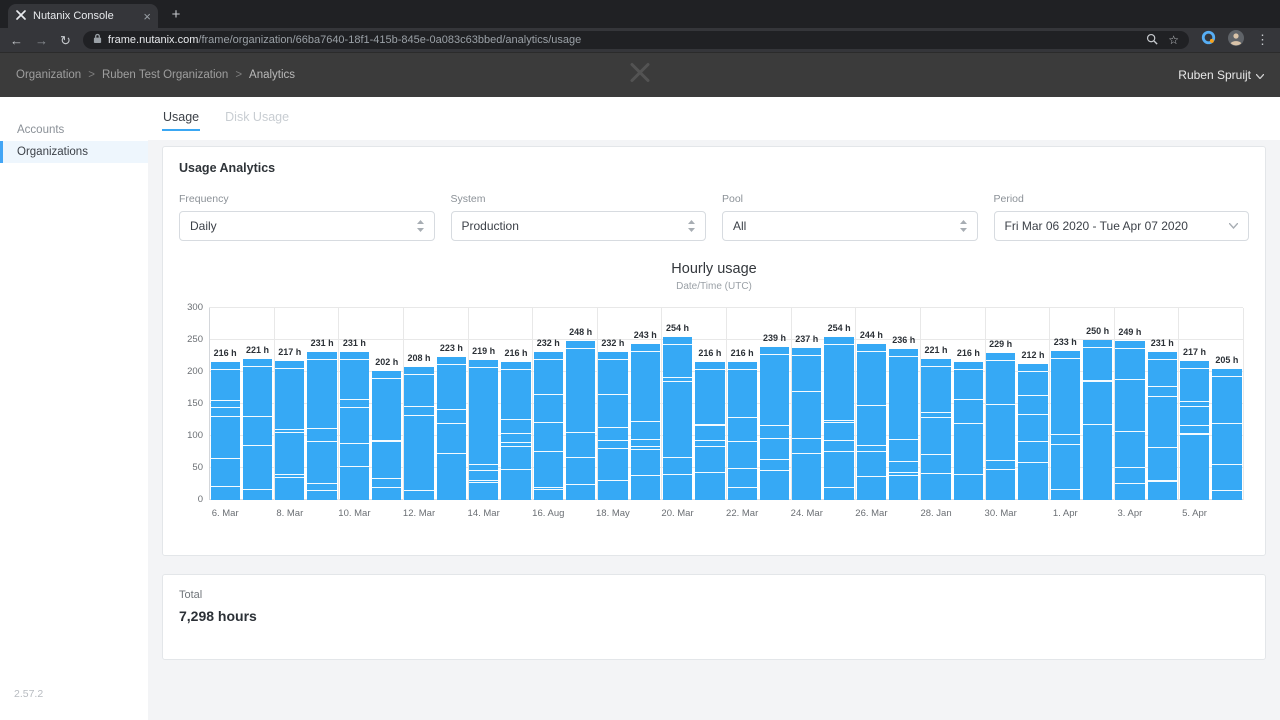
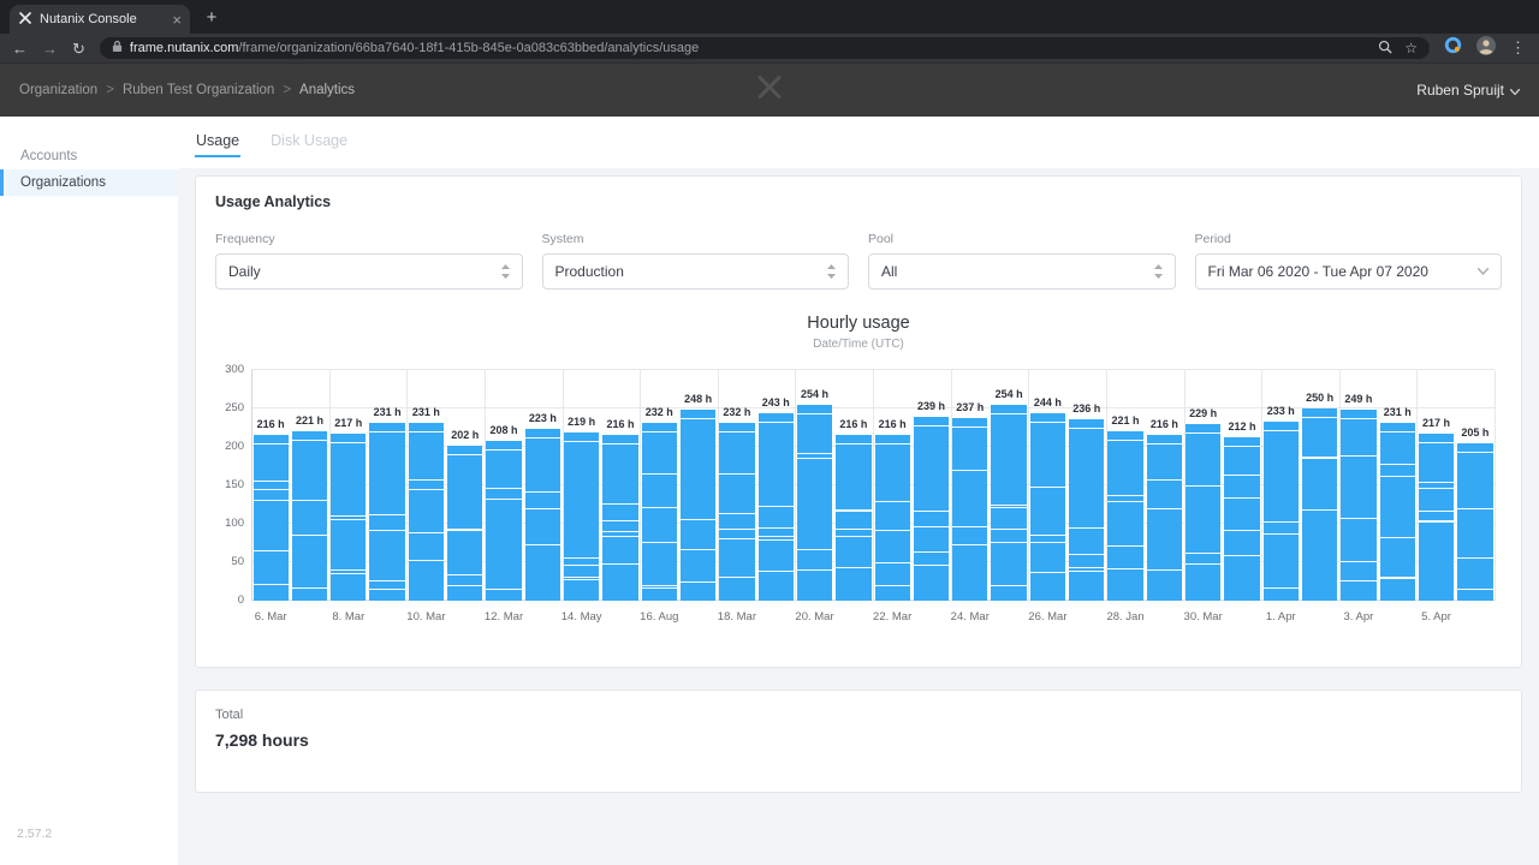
  Nutanix Console
  ×
  +
  ←
  →
  ↻
  frame.nutanix.com/frame/organization/66ba7640-18f1-415b-845e-0a083c63bbed/analytics/usage
  ☆
  ⋮
  Organization
  >
  Ruben Test Organization
  >
  Analytics
  Ruben Spruijt
  Accounts
  Organizations
  2.57.2
  Usage
  Disk Usage
  Usage Analytics
  Frequency
  Daily
  System
  Production
  Pool
  All
  Period
  Fri Mar 06 2020 - Tue Apr 07 2020
  Hourly usage
  Date/Time (UTC)
  216 h
  221 h
  217 h
  231 h
  231 h
  202 h
  208 h
  223 h
  219 h
  216 h
  232 h
  248 h
  232 h
  243 h
  254 h
  216 h
  216 h
  239 h
  237 h
  254 h
  244 h
  236 h
  221 h
  216 h
  229 h
  212 h
  233 h
  250 h
  249 h
  231 h
  217 h
  205 h
  0
  50
  100
  150
  200
  250
  300
  6. Mar
  8. Mar
  10. Mar
  12. Mar
- 14. Mar
+ 14. May
  16. Aug
- 18. May
+ 18. Mar
  20. Mar
  22. Mar
  24. Mar
  26. Mar
  28. Jan
  30. Mar
  1. Apr
  3. Apr
  5. Apr
  Total
  7,298 hours
